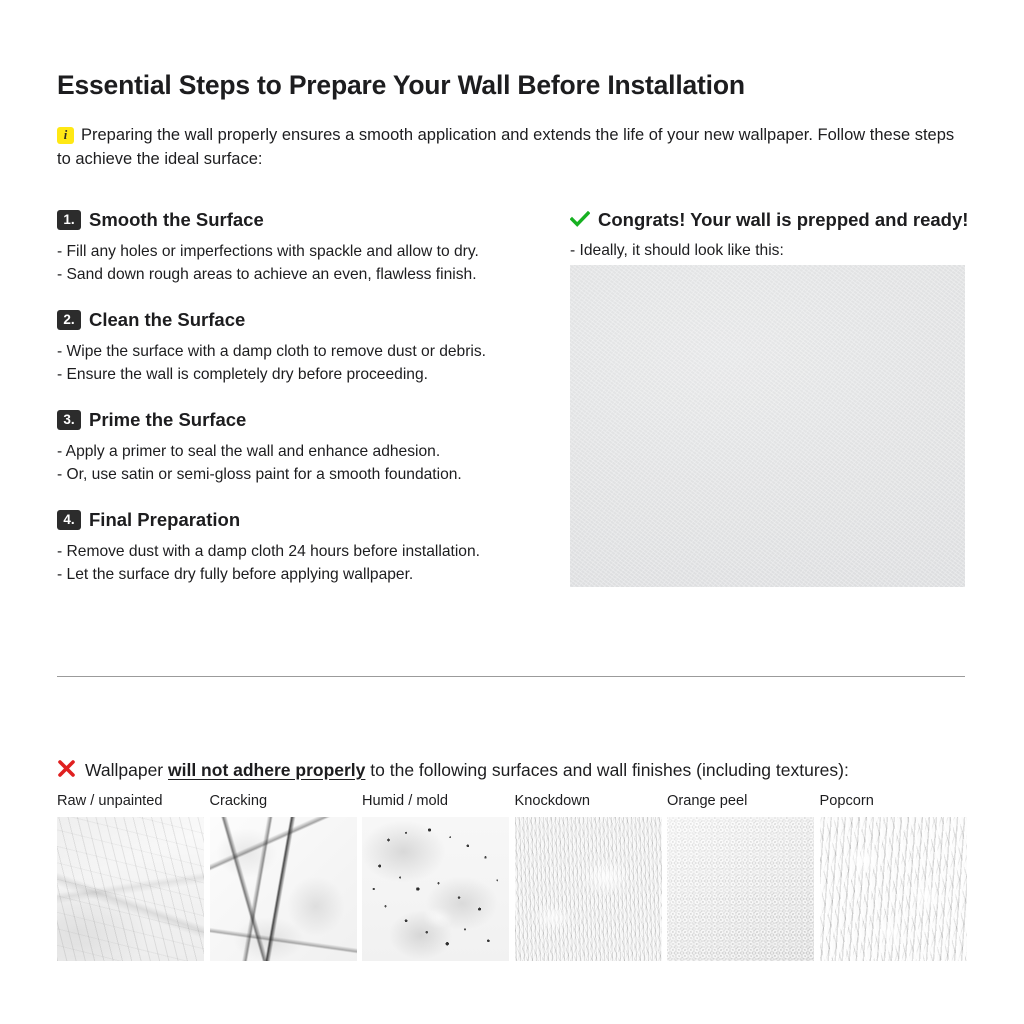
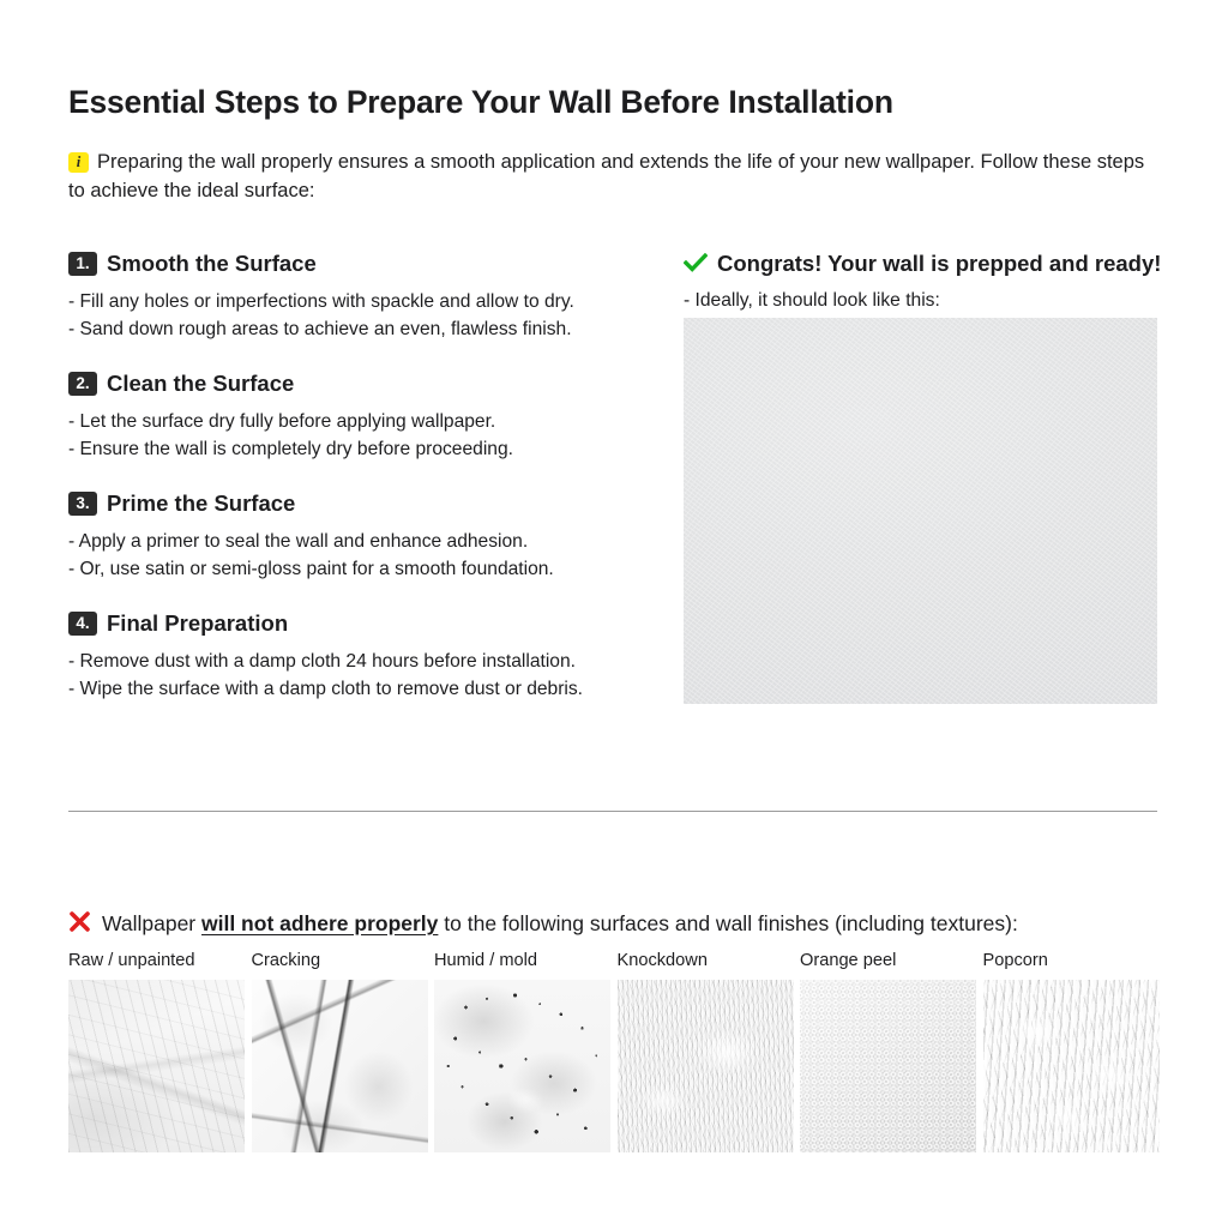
  Essential Steps to Prepare Your Wall Before Installation
  i Preparing the wall properly ensures a smooth application and extends the life of your new wallpaper. Follow these steps to achieve the ideal surface:
  1. Smooth the Surface
  - Fill any holes or imperfections with spackle and allow to dry.
  - Sand down rough areas to achieve an even, flawless finish.
  2. Clean the Surface
- - Wipe the surface with a damp cloth to remove dust or debris.
+ - Let the surface dry fully before applying wallpaper.
  - Ensure the wall is completely dry before proceeding.
  3. Prime the Surface
  - Apply a primer to seal the wall and enhance adhesion.
  - Or, use satin or semi-gloss paint for a smooth foundation.
  4. Final Preparation
  - Remove dust with a damp cloth 24 hours before installation.
- - Let the surface dry fully before applying wallpaper.
+ - Wipe the surface with a damp cloth to remove dust or debris.
  Congrats! Your wall is prepped and ready!
  - Ideally, it should look like this:
  Wallpaper will not adhere properly to the following surfaces and wall finishes (including textures):
  Raw / unpainted
  Cracking
  Humid / mold
  Knockdown
  Orange peel
  Popcorn
